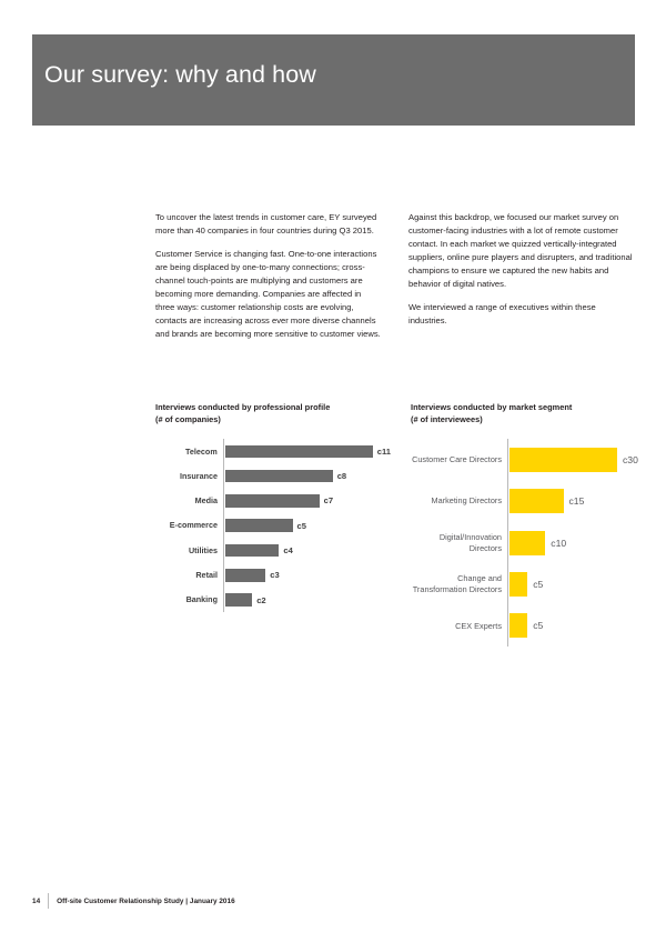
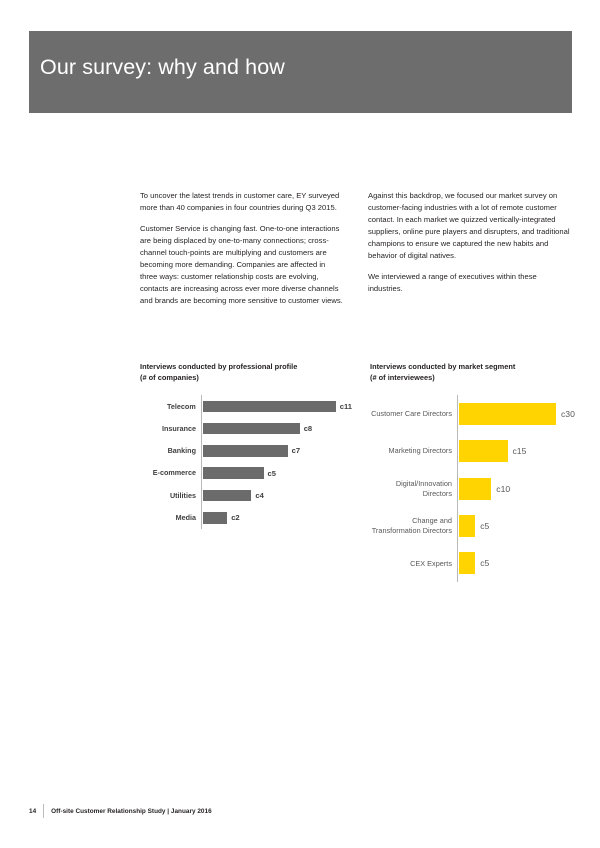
  Our survey: why and how
  To uncover the latest trends in customer care, EY surveyed more than 40 companies in four countries during Q3 2015.
  Customer Service is changing fast. One-to-one interactions are being displaced by one-to-many connections; cross-channel touch-points are multiplying and customers are becoming more demanding. Companies are affected in three ways: customer relationship costs are evolving, contacts are increasing across ever more diverse channels and brands are becoming more sensitive to customer views.
  Against this backdrop, we focused our market survey on customer-facing industries with a lot of remote customer contact. In each market we quizzed vertically-integrated suppliers, online pure players and disrupters, and traditional champions to ensure we captured the new habits and behavior of digital natives.
  We interviewed a range of executives within these industries.
  Interviews conducted by professional profile
  (# of companies)
  Telecom
  c11
  Insurance
  c8
- Media
+ Banking
  c7
  E-commerce
  c5
  Utilities
  c4
- Retail
- c3
- Banking
+ Media
  c2
  Interviews conducted by market segment
  (# of interviewees)
  Customer Care Directors
  c30
  Marketing Directors
  c15
  Digital/Innovation Directors
  c10
  Change and Transformation Directors
  c5
  CEX Experts
  c5
